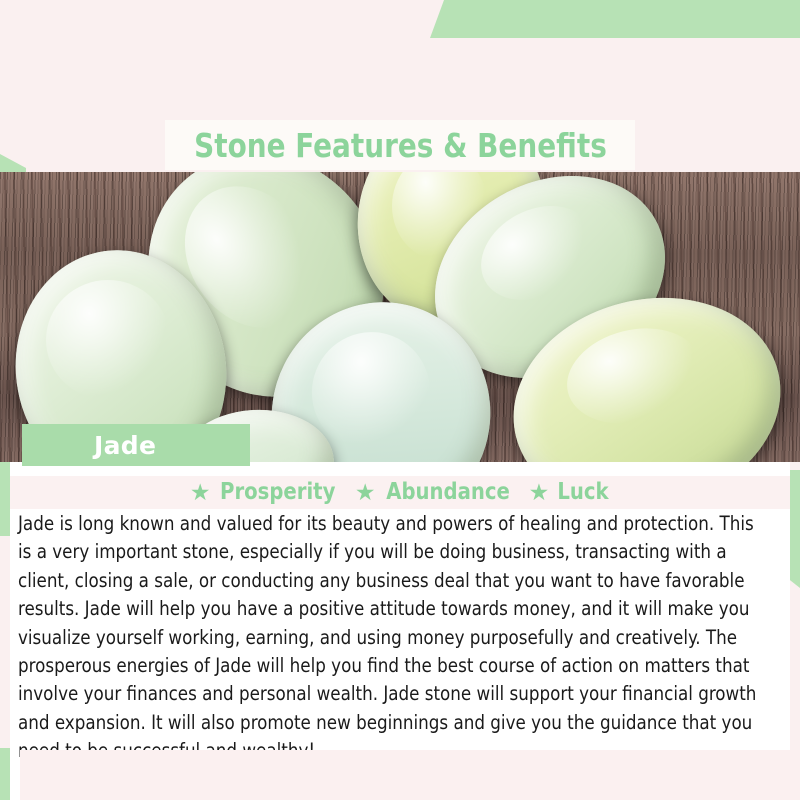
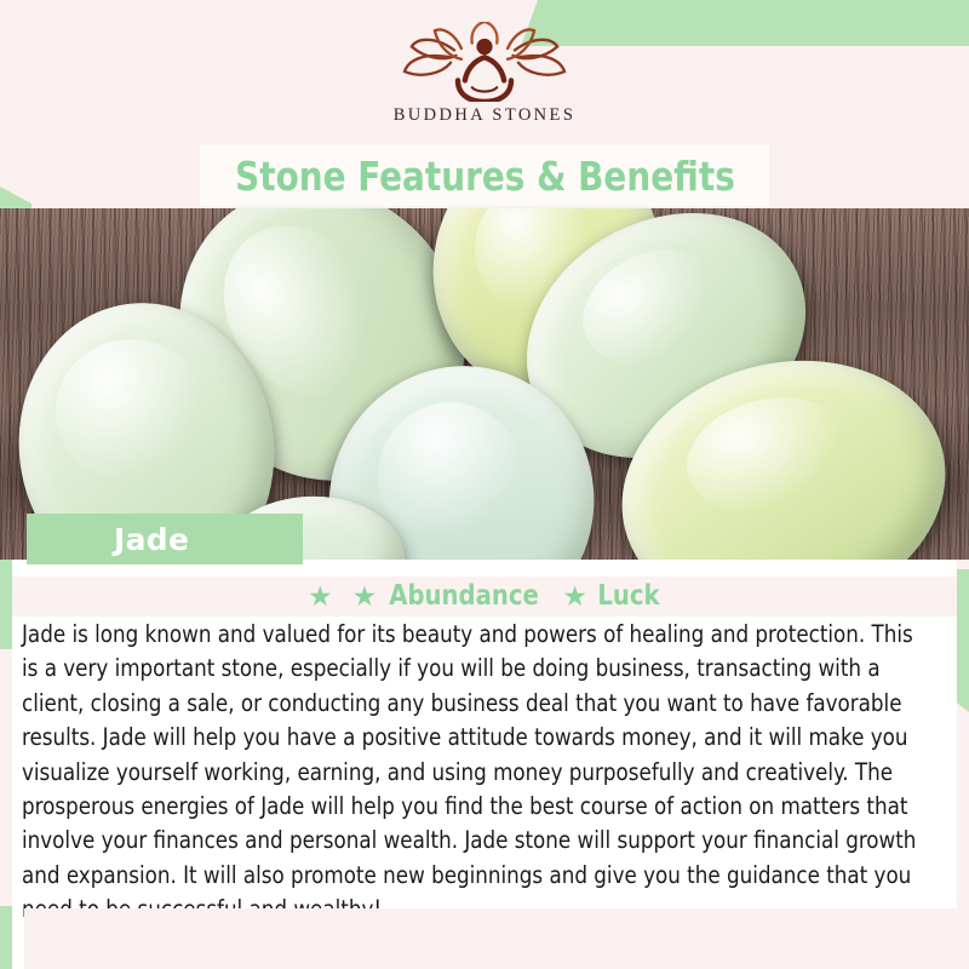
+ BUDDHA STONES
  Stone Features & Benefits
  Jade
  ★
- Prosperity
  ★
  Abundance
  ★
  Luck
  Jade is long known and valued for its beauty and powers of healing and protection. This is a very important stone, especially if you will be doing business, transacting with a client, closing a sale, or conducting any business deal that you want to have favorable results. Jade will help you have a positive attitude towards money, and it will make you visualize yourself working, earning, and using money purposefully and creatively. The prosperous energies of Jade will help you find the best course of action on matters that involve your finances and personal wealth. Jade stone will support your financial growth and expansion. It will also promote new beginnings and give you the guidance that you
